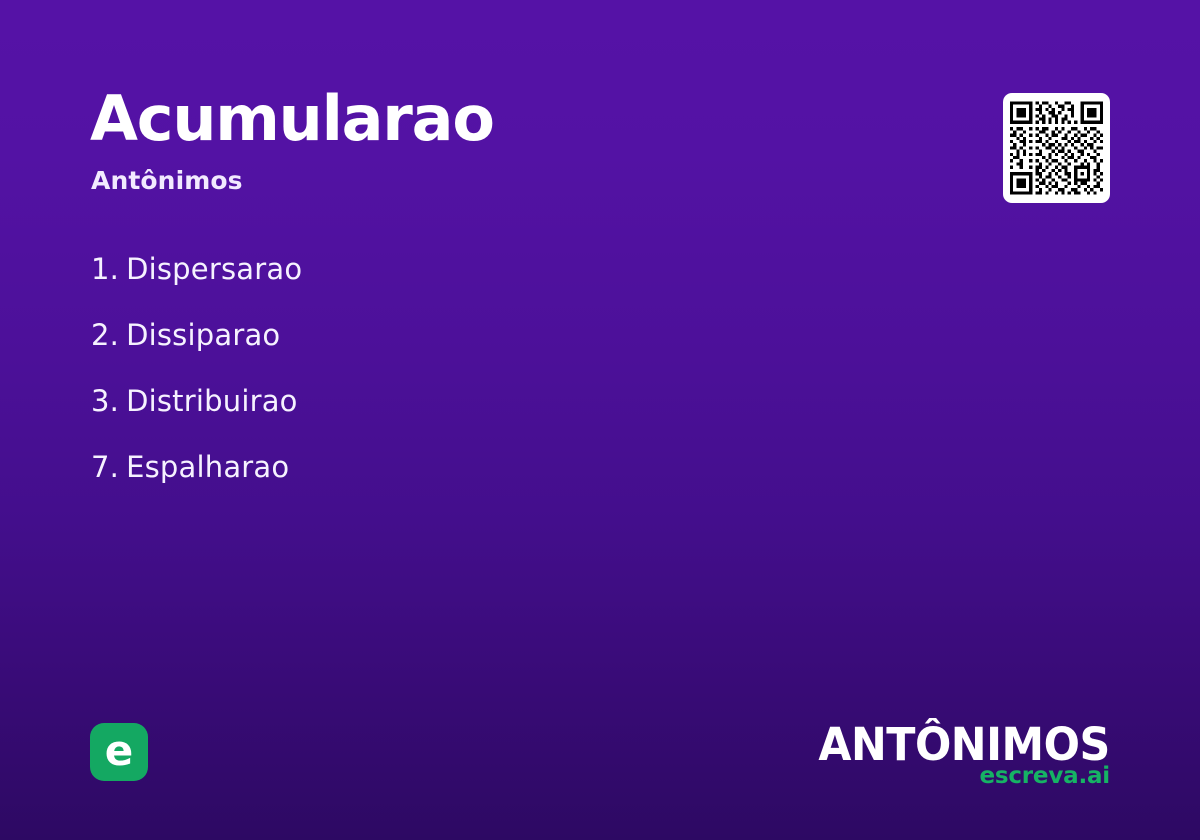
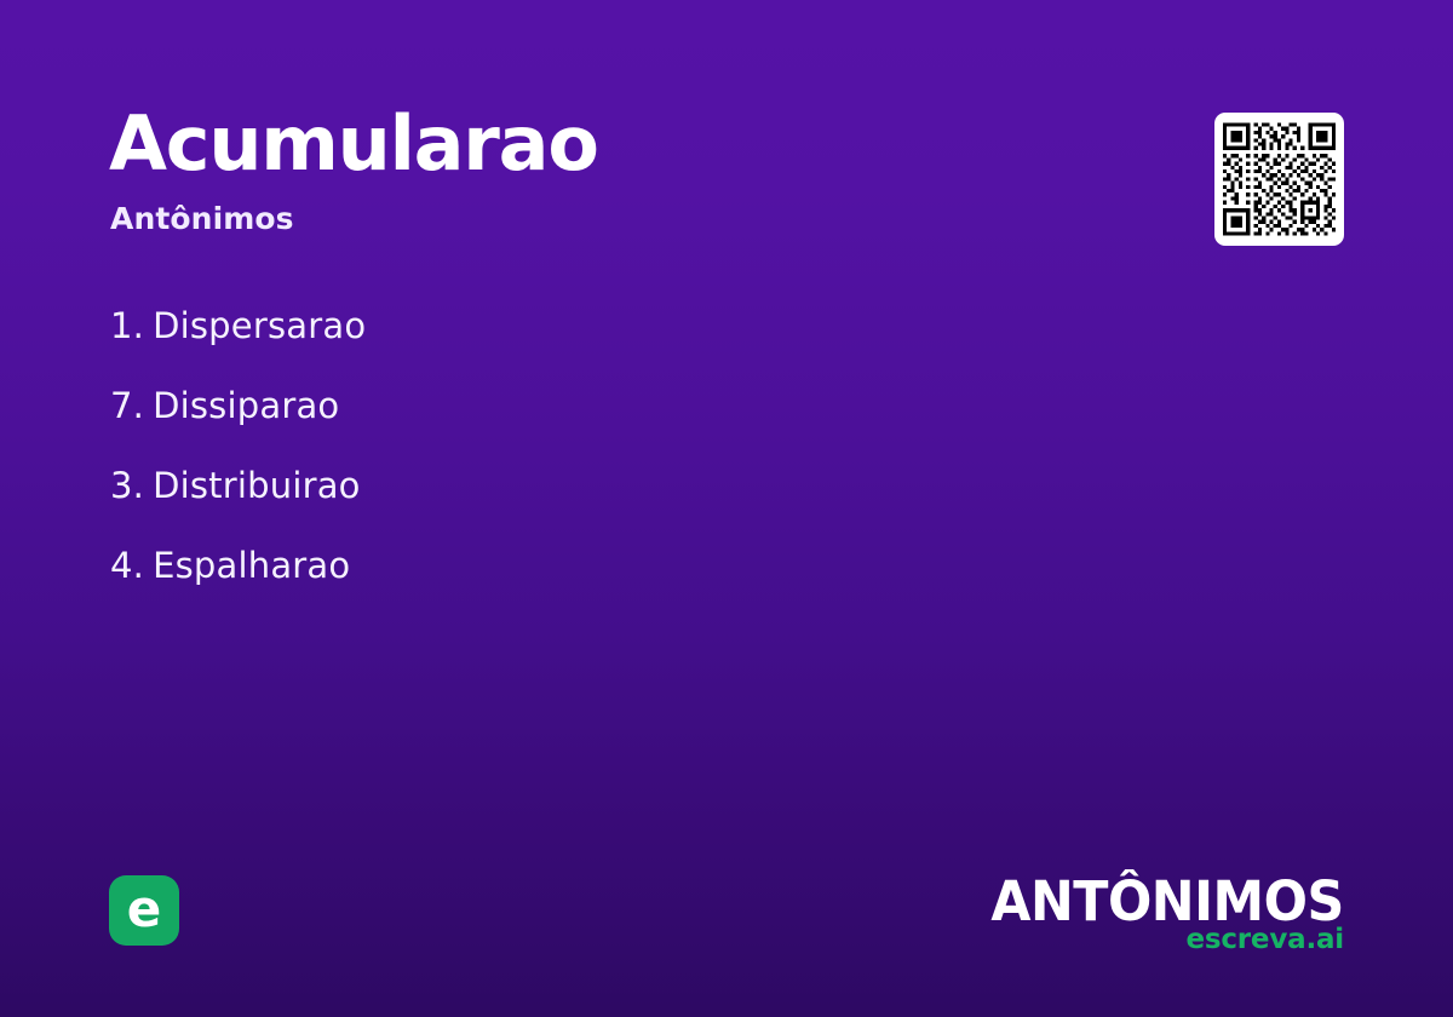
  Acumularao
  Antônimos
  1. Dispersarao
- 2. Dissiparao
+ 7. Dissiparao
  3. Distribuirao
- 7. Espalharao
+ 4. Espalharao
  e
  ANTÔNIMOS
  escreva.ai
